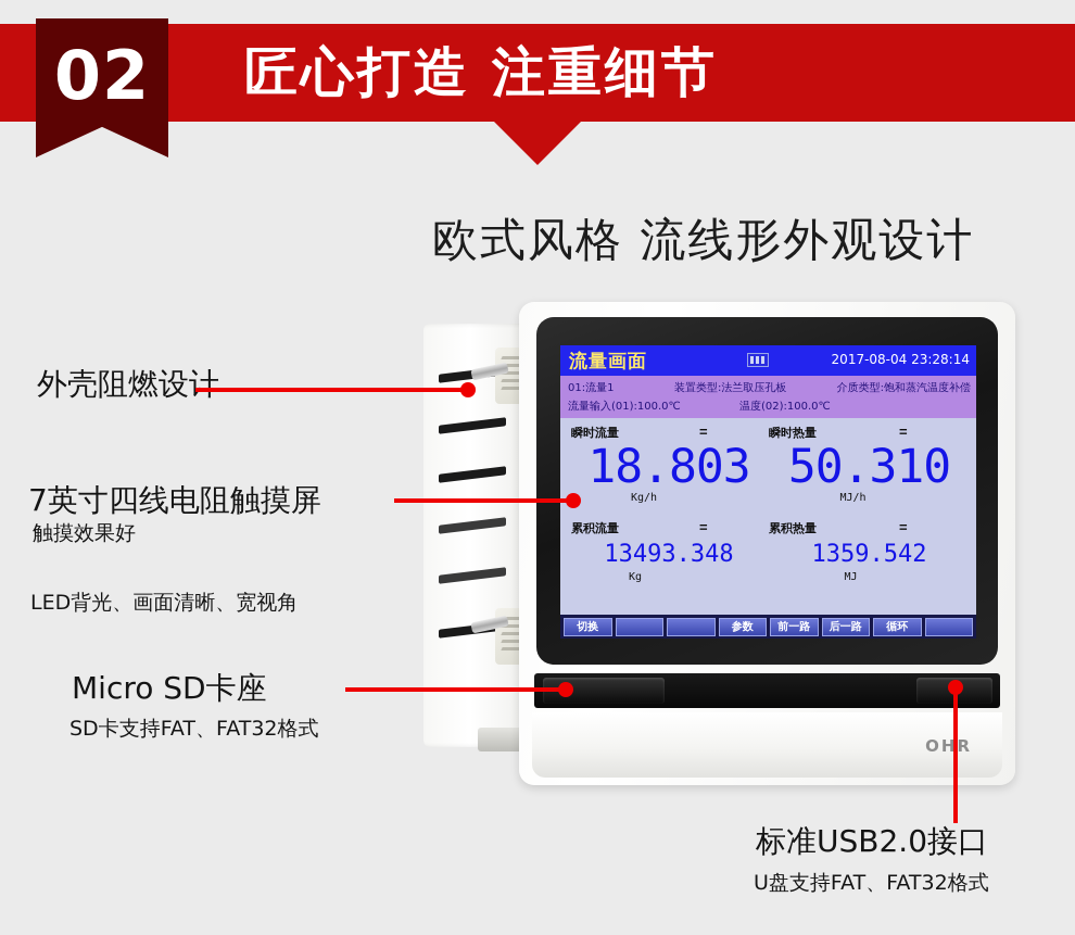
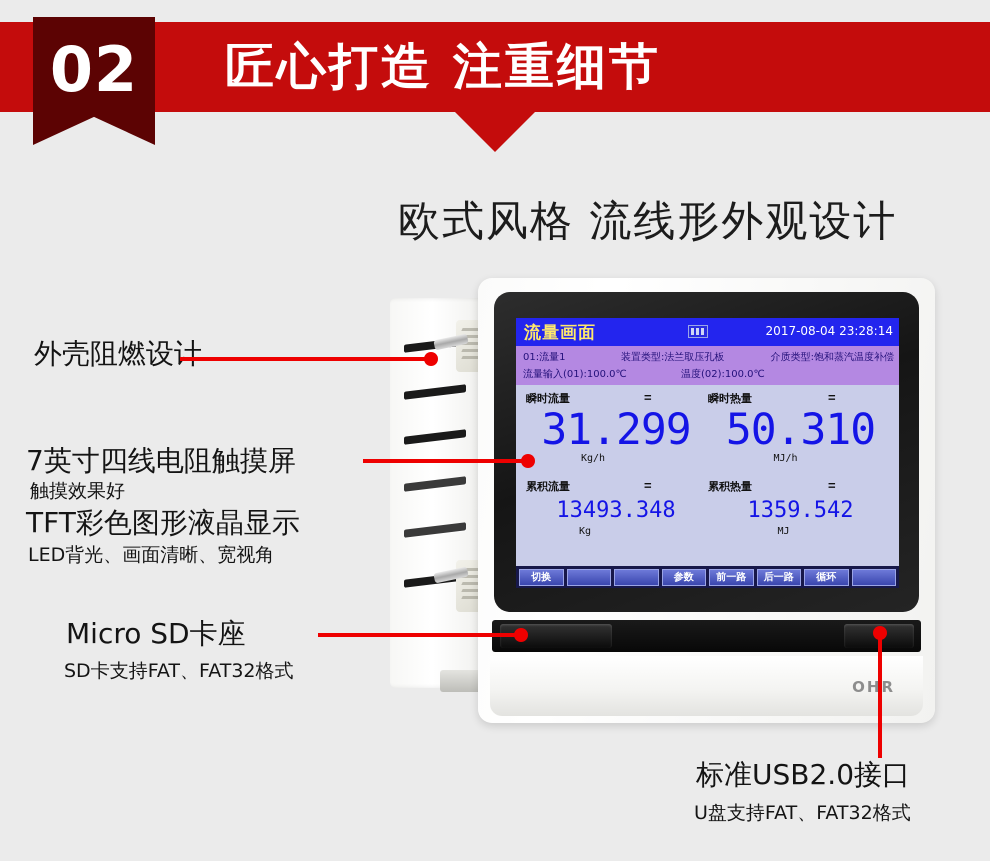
  匠心打造 注重细节
  02
  欧式风格 流线形外观设计
  流量画面
  2017-08-04 23:28:14
  01:流量1
  装置类型:法兰取压孔板
  介质类型:饱和蒸汽温度补偿
  流量输入(01):100.0℃
  温度(02):100.0℃
  瞬时流量
  =
- 18.803
+ 31.299
  Kg/h
  瞬时热量
  =
  50.310
  MJ/h
  累积流量
  =
  13493.348
  Kg
  累积热量
  =
  1359.542
  MJ
  切换
  参数
  前一路
  后一路
  循环
  OHR
  外壳阻燃设计
  7英寸四线电阻触摸屏
  触摸效果好
+ TFT彩色图形液晶显示
  LED背光、画面清晰、宽视角
  Micro SD卡座
  SD卡支持FAT、FAT32格式
  标准USB2.0接口
  U盘支持FAT、FAT32格式
